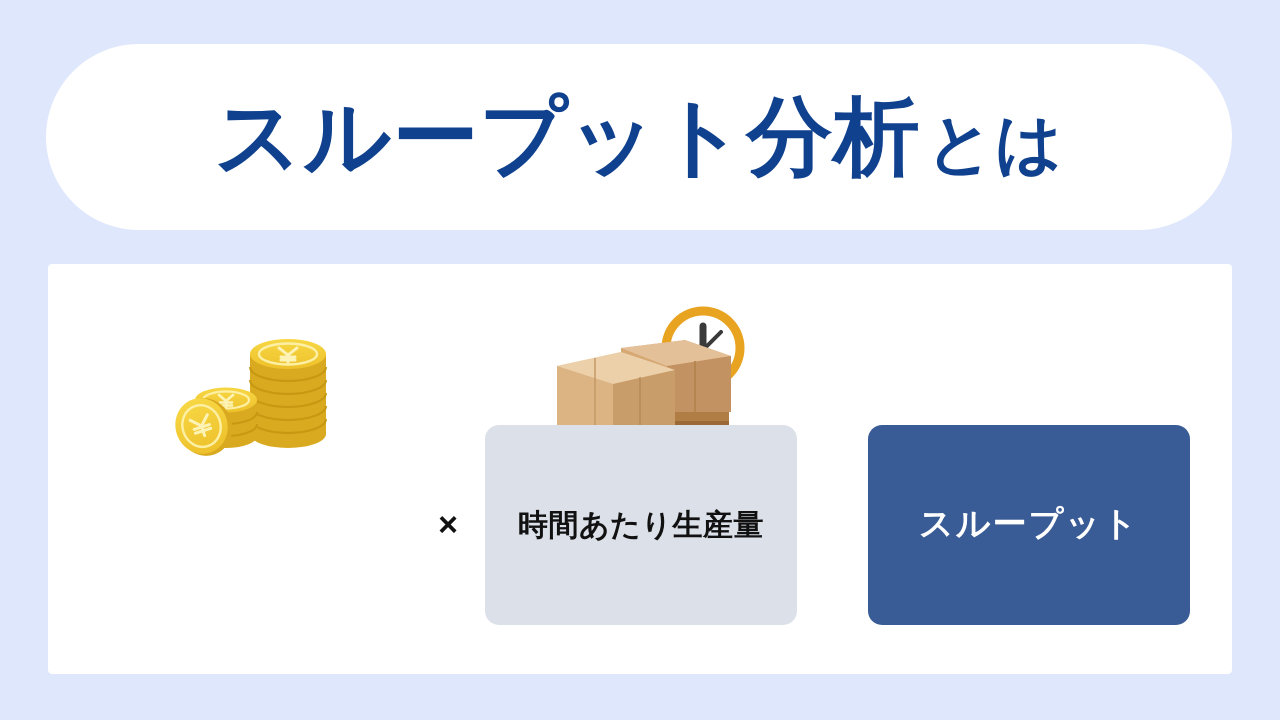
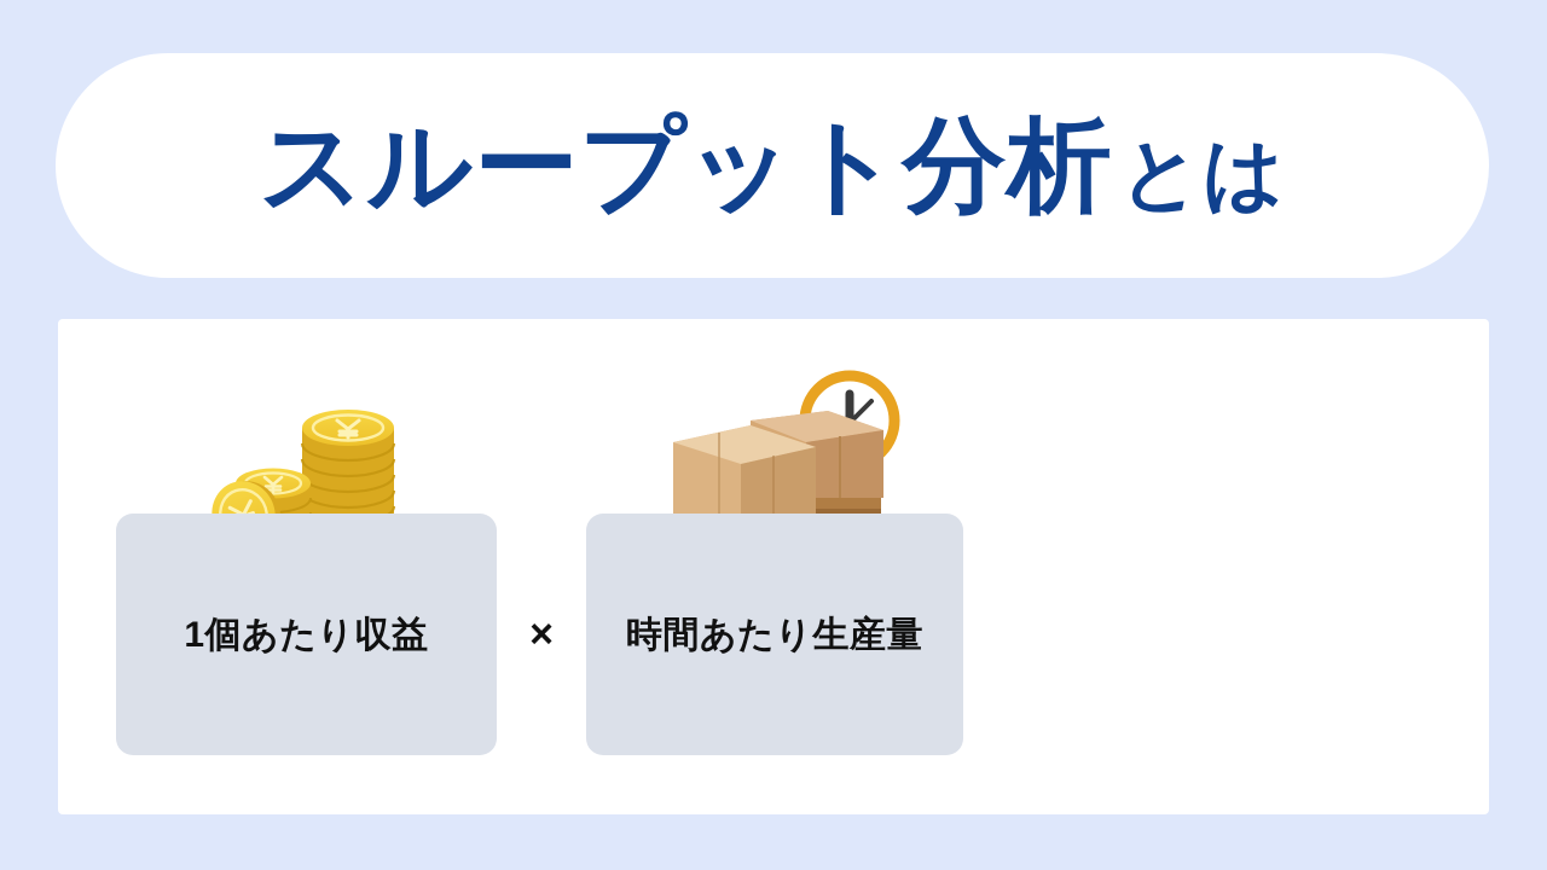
  スループット分析
  とは
+ 1個あたり収益
  ×
  時間あたり生産量
- スループット
